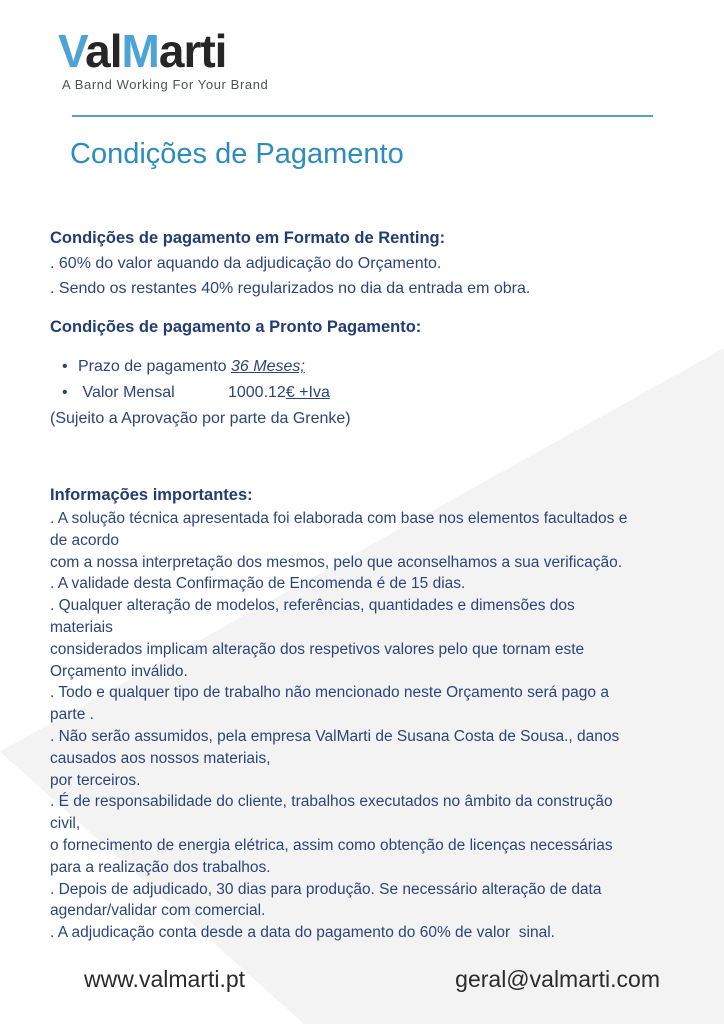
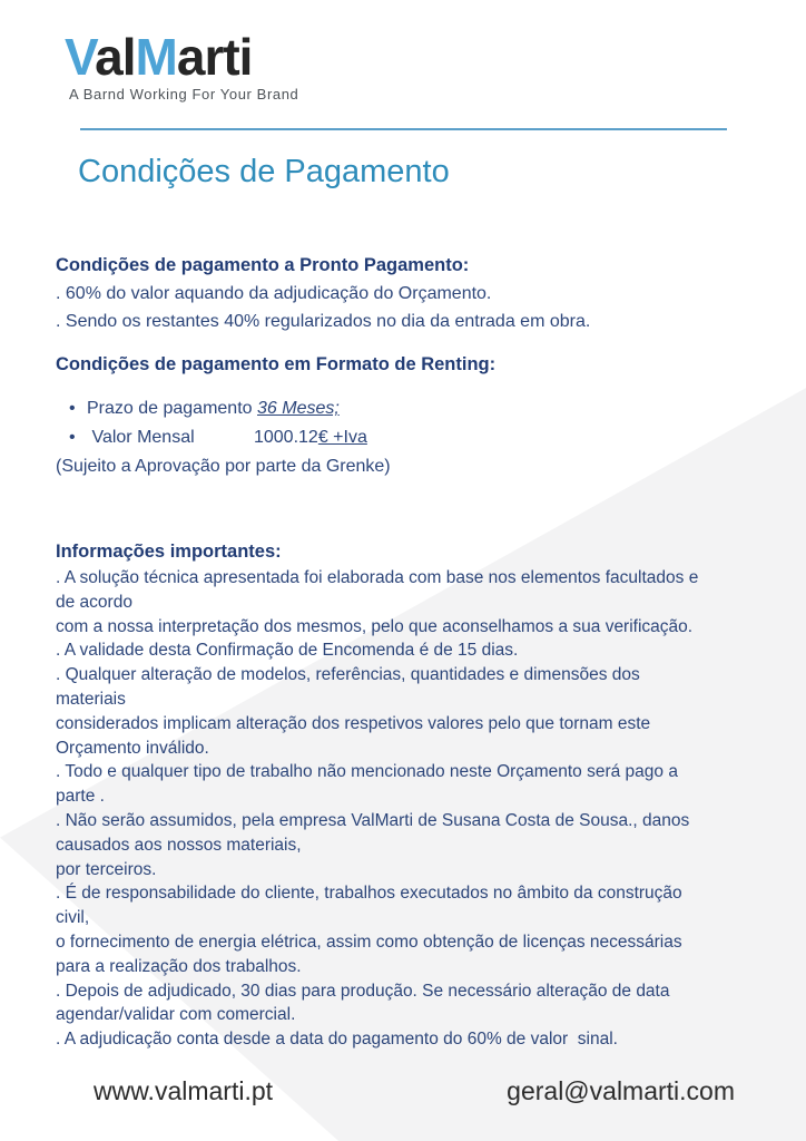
  ValMarti
  A Barnd Working For Your Brand
  Condições de Pagamento
- Condições de pagamento em Formato de Renting:
+ Condições de pagamento a Pronto Pagamento:
  . 60% do valor aquando da adjudicação do Orçamento.
  . Sendo os restantes 40% regularizados no dia da entrada em obra.
- Condições de pagamento a Pronto Pagamento:
+ Condições de pagamento em Formato de Renting:
  •
  Prazo de pagamento 36 Meses;
  •
  Valor Mensal 1000.12€ +Iva
  (Sujeito a Aprovação por parte da Grenke)
  Informações importantes:
  . A solução técnica apresentada foi elaborada com base nos elementos facultados e
  de acordo
  com a nossa interpretação dos mesmos, pelo que aconselhamos a sua verificação.
  . A validade desta Confirmação de Encomenda é de 15 dias.
  . Qualquer alteração de modelos, referências, quantidades e dimensões dos
  materiais
  considerados implicam alteração dos respetivos valores pelo que tornam este
  Orçamento inválido.
  . Todo e qualquer tipo de trabalho não mencionado neste Orçamento será pago a
  parte .
  . Não serão assumidos, pela empresa ValMarti de Susana Costa de Sousa., danos
  causados aos nossos materiais,
  por terceiros.
  . É de responsabilidade do cliente, trabalhos executados no âmbito da construção
  civil,
  o fornecimento de energia elétrica, assim como obtenção de licenças necessárias
  para a realização dos trabalhos.
  . Depois de adjudicado, 30 dias para produção. Se necessário alteração de data
  agendar/validar com comercial.
  . A adjudicação conta desde a data do pagamento do 60% de valor sinal.
  www.valmarti.pt
  geral@valmarti.com
